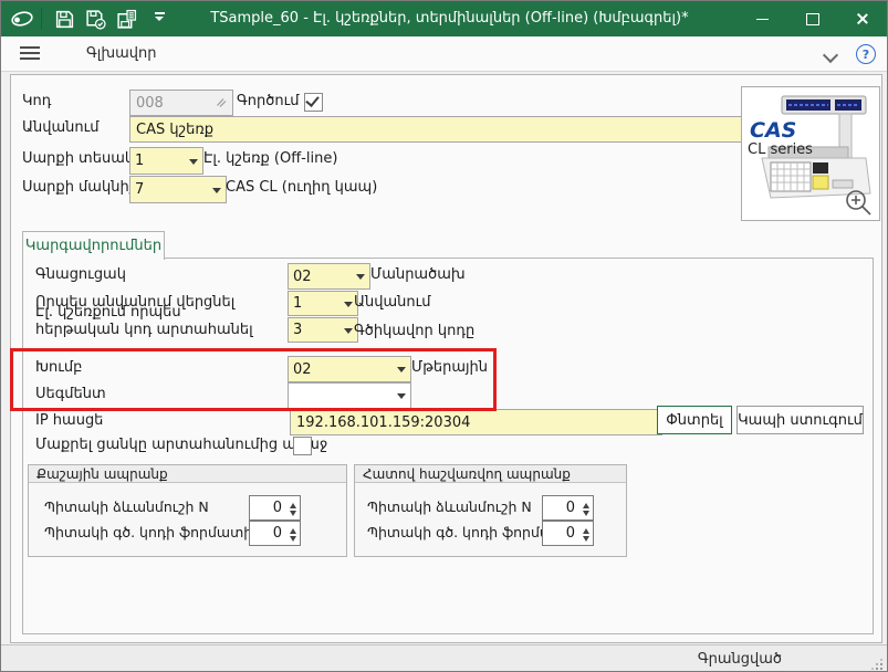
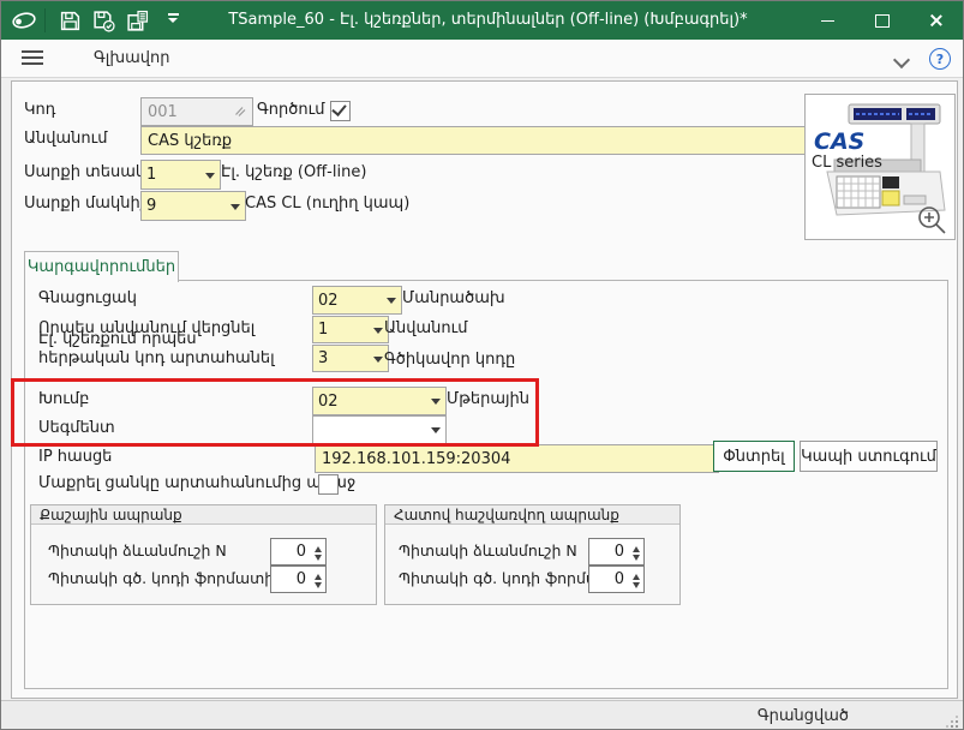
  TSample_60 - Էլ. կշեռքներ, տերմինալներ (Off-line) (Խմբագրել)*
  Գլխավոր
  ?
  Կոդ
- 008
+ 001
  Գործում
  Անվանում
  CAS կշեռք
  Սարքի տեսա
  1
  Էլ. կշեռք (Off-line)
  Սարքի մակնի
- 7
+ 9
  CAS CL (ուղիղ կապ)
  CAS
  CL series
  Կարգավորումներ
  Գնացուցակ
  02
  Մանրածախ
  Որպես անվանում վերցնել
  1
  Անվանում
  Էլ. կշեռքում որպես
  հերթական կոդ արտահանել
  3
  Գծիկավոր կոդը
  Խումբ
  02
  Մթերային
  Սեգմենտ
  IP հասցե
  192.168.101.159:20304
  Փնտրել
  Կապի ստուգում
  Մաքրել ցանկը արտահանումից աաջ
  Քաշային ապրանք
  Պիտակի ձևանմուշի N
  0
  Պիտակի գծ. կոդի ֆորմատ
  0
  Հատով հաշվառվող ապրանք
  Պիտակի ձևանմուշի N
  0
  Պիտակի գծ. կոդի ֆորմ
  0
  Գրանցված
